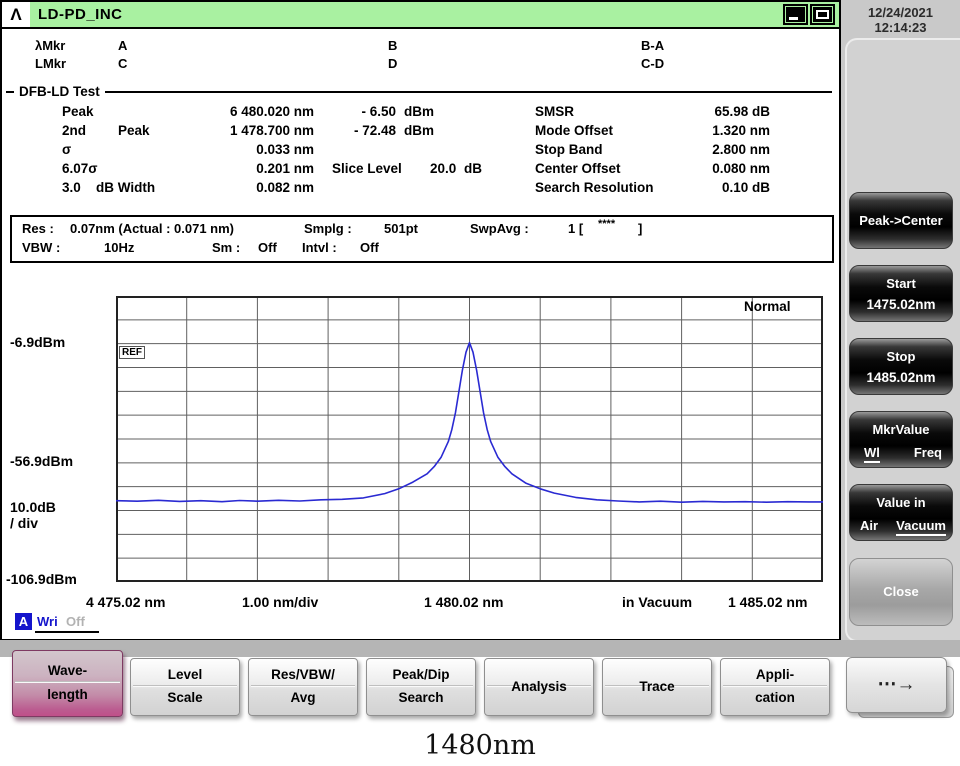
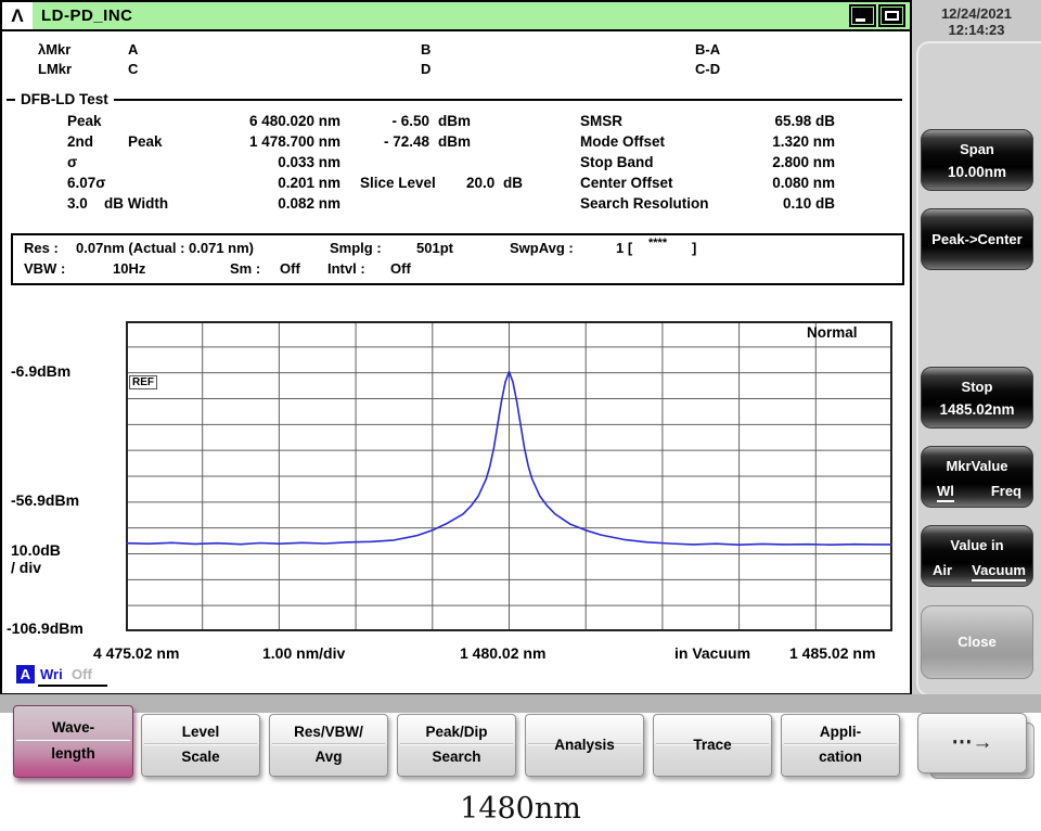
  Λ
  LD-PD_INC
  λMkr
  A
  B
  B-A
  LMkr
  C
  D
  C-D
  DFB-LD Test
  Peak
  6 480.020 nm
  - 6.50
  dBm
  2nd
  Peak
  1 478.700 nm
  - 72.48
  dBm
  σ
  0.033 nm
  6.07σ
  0.201 nm
  Slice Level
  20.0
  dB
  3.0
  dB Width
  0.082 nm
  SMSR
  65.98 dB
  Mode Offset
  1.320 nm
  Stop Band
  2.800 nm
  Center Offset
  0.080 nm
  Search Resolution
  0.10 dB
  Res :
  0.07nm (Actual : 0.071 nm)
  Smplg :
  501pt
  SwpAvg :
  1 [
  ****
  ]
  VBW :
  10Hz
  Sm :
  Off
  Intvl :
  Off
  REF
  Normal
  -6.9dBm
  -56.9dBm
  10.0dB
  / div
  -106.9dBm
  4 475.02 nm
  1.00 nm/div
  1 480.02 nm
  in Vacuum
  1 485.02 nm
  A
  Wri
  Off
  12/24/2021
  12:14:23
+ Span
+ 10.00nm
  Peak->Center
- Start
- 1475.02nm
  Stop
  1485.02nm
  MkrValue
  Wl
  Freq
  Value in
  Air
  Vacuum
  Close
  Wave-
  length
  Level
  Scale
  Res/VBW/
  Avg
  Peak/Dip
  Search
  Analysis
  Trace
  Appli-
  cation
  ⋯→
  1480nm
